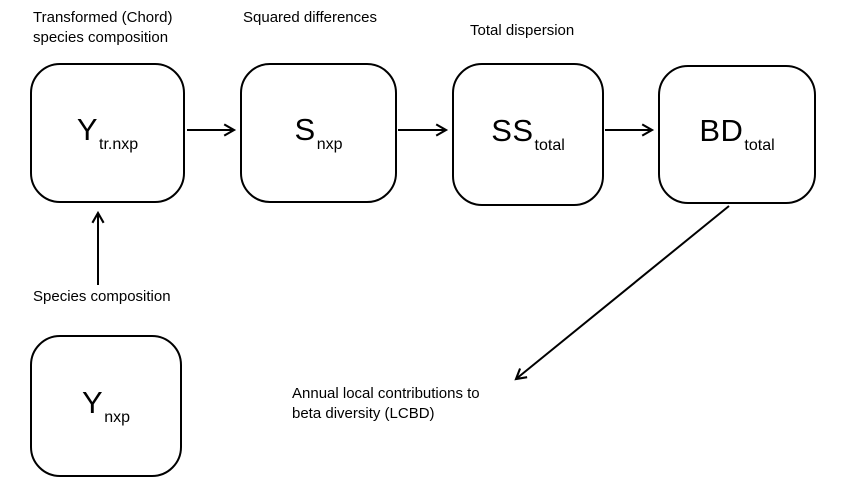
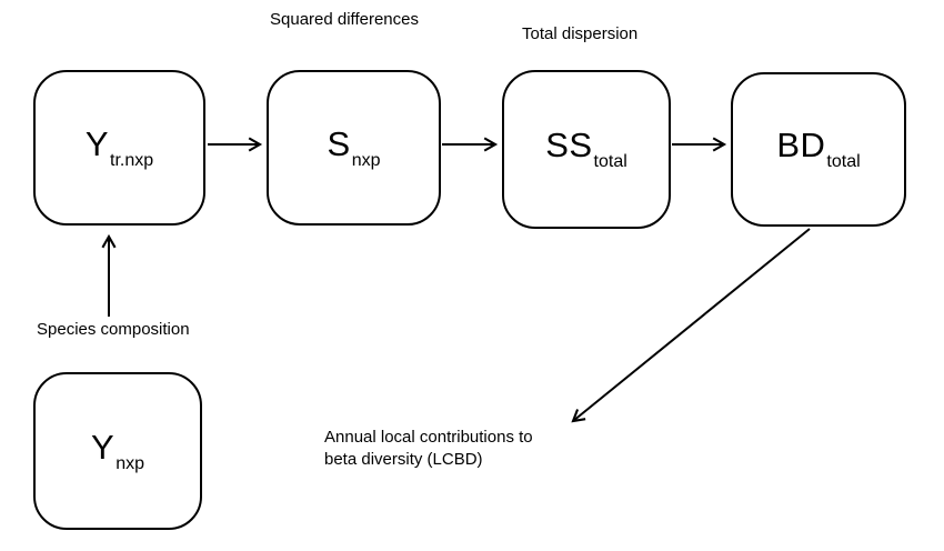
- Transformed (Chord)
- species composition
  Squared differences
  Total dispersion
  Species composition
  Y
  tr.nxp
  S
  nxp
  SS
  total
  BD
  total
  Y
  nxp
  Annual local contributions to
  beta diversity (LCBD)
